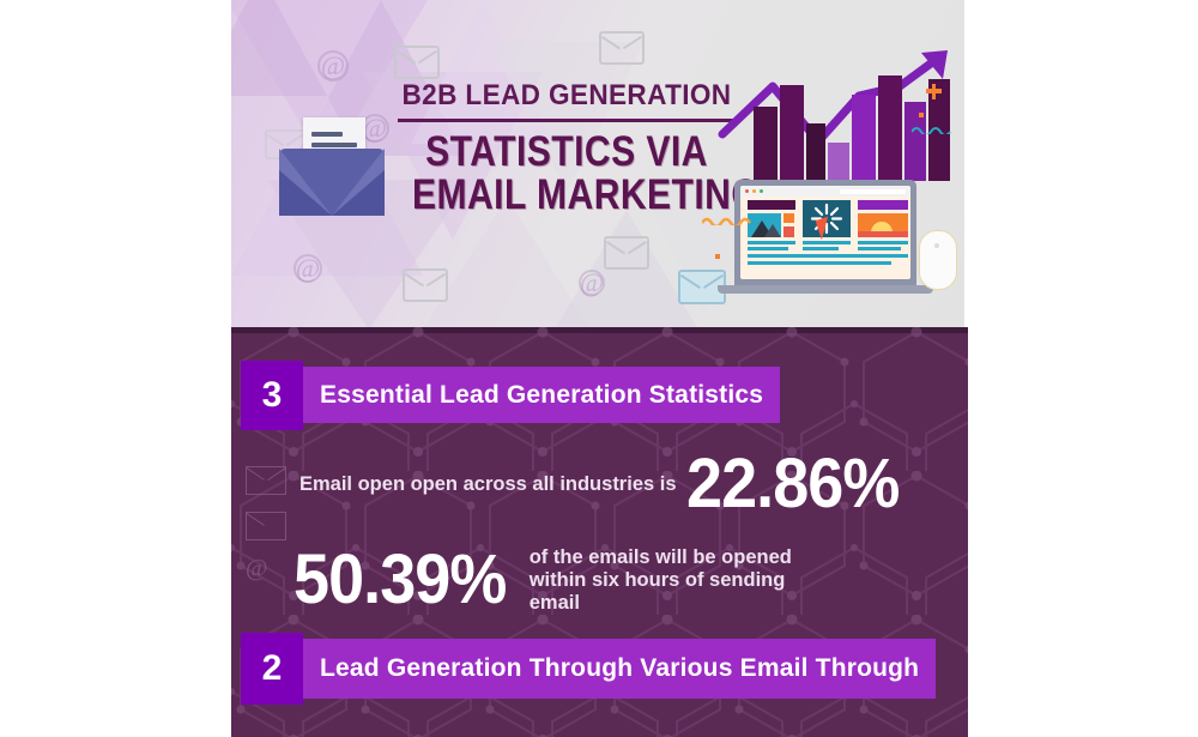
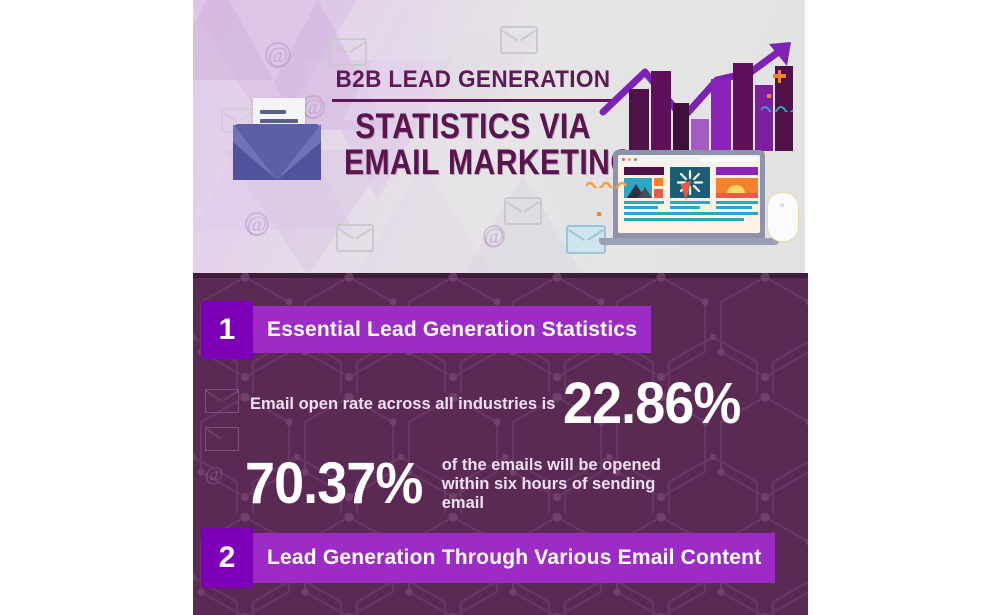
  B2B LEAD GENERATION
  STATISTICS VIA
  EMAIL MARKETIN
  @
- 3
+ 1
  Essential Lead Generation Statistics
- Email open open across all industries is
+ Email open rate across all industries is
  22.86%
- 50.39%
+ 70.37%
  of the emails will be opened within six hours of sending email
  2
- Lead Generation Through Various Email Through
+ Lead Generation Through Various Email Content
